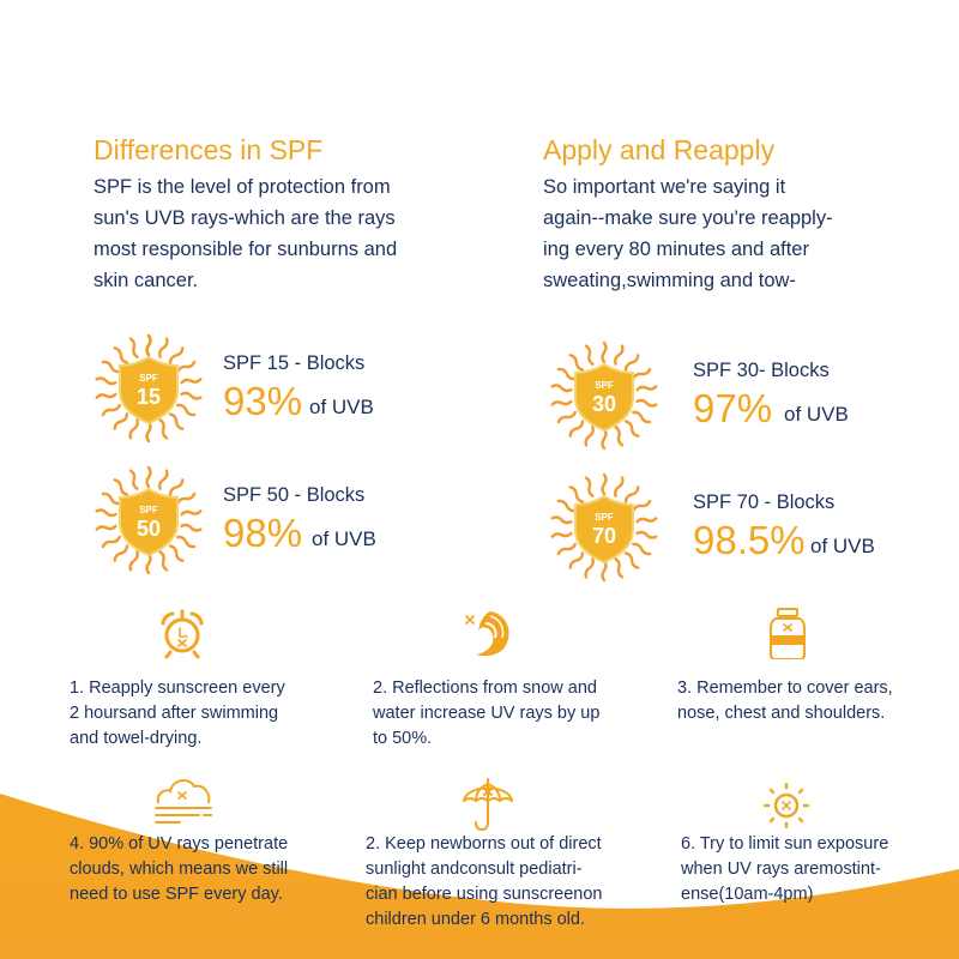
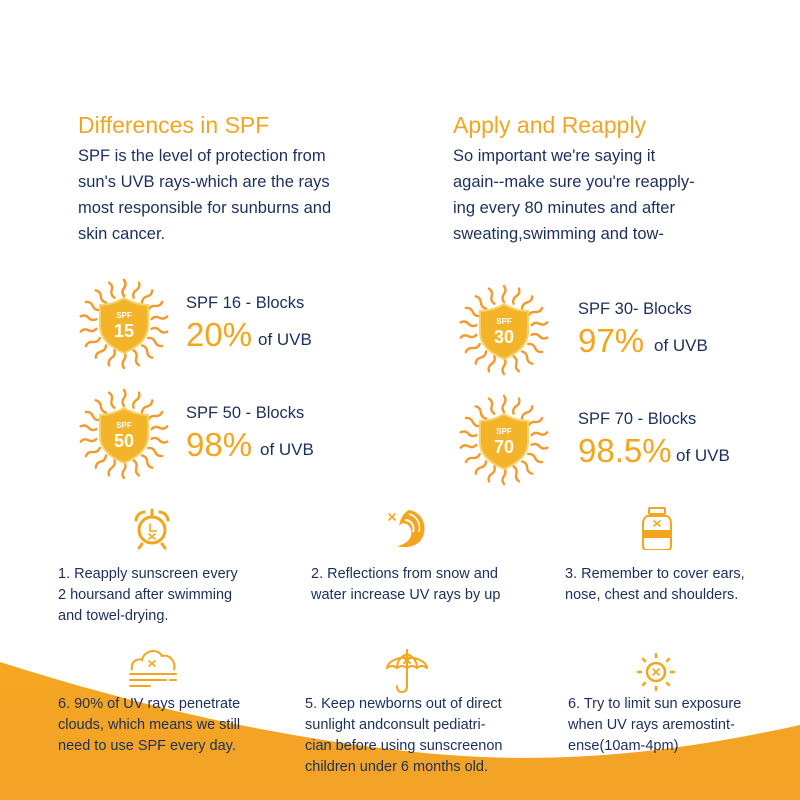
  Differences in SPF
  SPF is the level of protection from
  sun's UVB rays-which are the rays
  most responsible for sunburns and
  skin cancer.
  Apply and Reapply
  So important we're saying it
  again--make sure you're reapply-
  ing every 80 minutes and after
  sweating,swimming and tow-
  SPF
  15
- SPF 15 - Blocks
+ SPF 16 - Blocks
- 93%
+ 20%
  of UVB
  SPF
  30
  SPF 30- Blocks
  97%
  of UVB
  SPF
  50
  SPF 50 - Blocks
  98%
  of UVB
  SPF
  70
  SPF 70 - Blocks
  98.5%
  of UVB
  1. Reapply sunscreen every
  2 hoursand after swimming
  and towel-drying.
  2. Reflections from snow and
  water increase UV rays by up
- to 50%.
  3. Remember to cover ears,
  nose, chest and shoulders.
- 4. 90% of UV rays penetrate
+ 6. 90% of UV rays penetrate
  clouds, which means we still
  need to use SPF every day.
- 2. Keep newborns out of direct
+ 5. Keep newborns out of direct
  sunlight andconsult pediatri-
  cian before using sunscreenon
  children under 6 months old.
  6. Try to limit sun exposure
  when UV rays aremostint-
  ense(10am-4pm)
